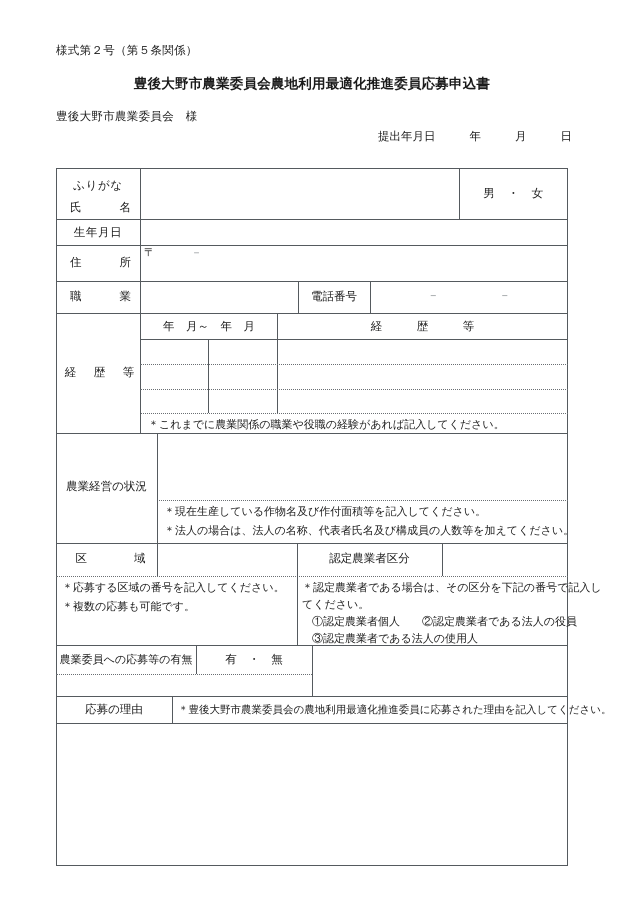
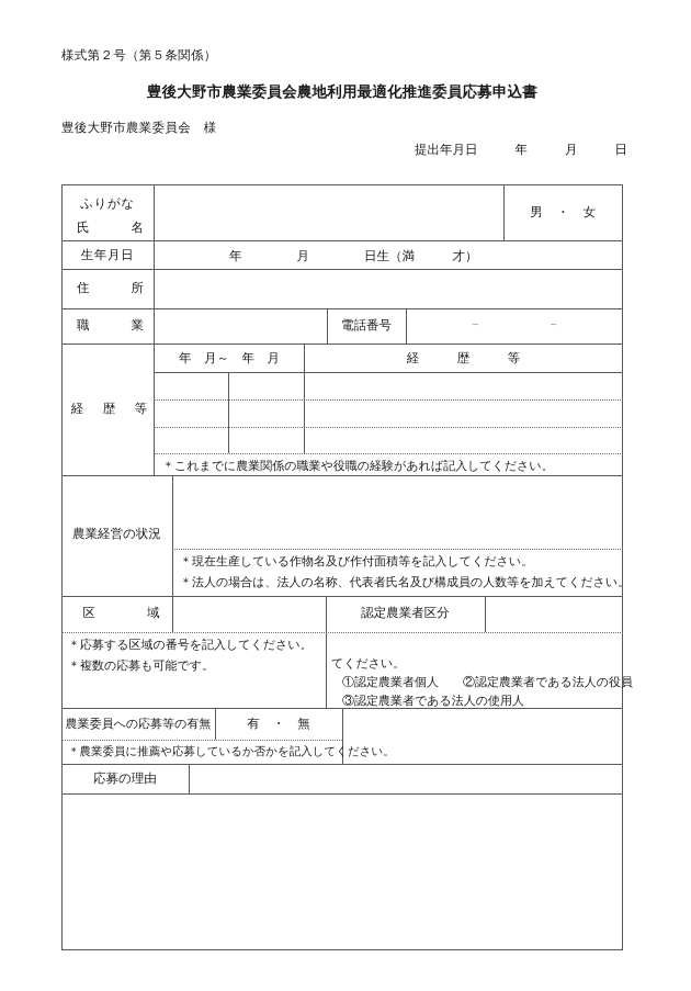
  様式第２号（第５条関係）
  豊後大野市農業委員会農地利用最適化推進委員応募申込書
  豊後大野市農業委員会 様
  提出年月日 年 月 日
  ふりがな
  氏 名
  男 ・ 女
  生年月日
+ 年 月 日生（満 才）
  住 所
- 〒 －
  職 業
  電話番号
  － －
  経 歴 等
  年 月～ 年 月
  経 歴 等
  ＊これまでに農業関係の職業や役職の経験があれば記入してください。
  農業経営の状況
  ＊現在生産している作物名及び作付面積等を記入してください。
  ＊法人の場合は、法人の名称、代表者氏名及び構成員の人数等を加えてください。
  区 域
  認定農業者区分
  ＊応募する区域の番号を記入してください。
  ＊複数の応募も可能です。
- ＊認定農業者である場合は、その区分を下記の番号で記入し
  てください。
  ①認定農業者個人 ②認定農業者である法人の役員
  ③認定農業者である法人の使用人
  農業委員への応募等の有無
  有 ・ 無
+ ＊農業委員に推薦や応募しているか否かを記入してください。
  応募の理由
- ＊豊後大野市農業委員会の農地利用最適化推進委員に応募された理由を記入してください。
